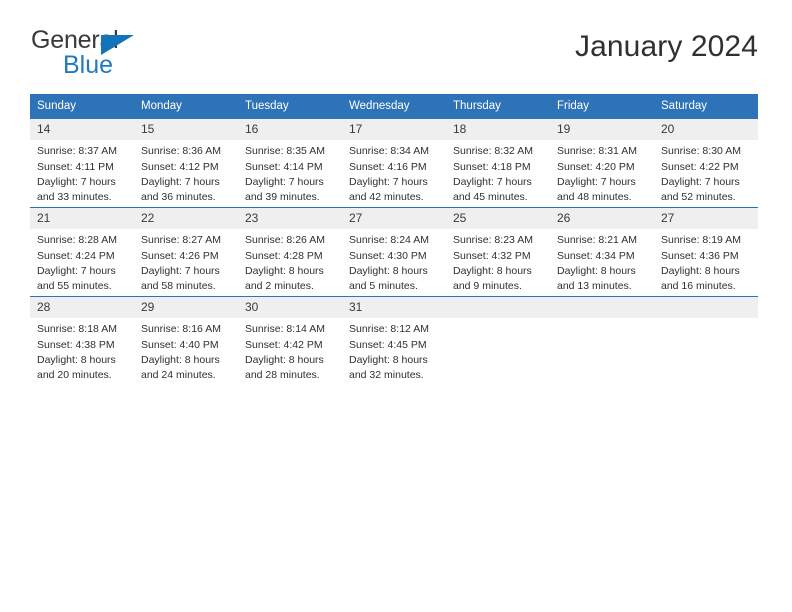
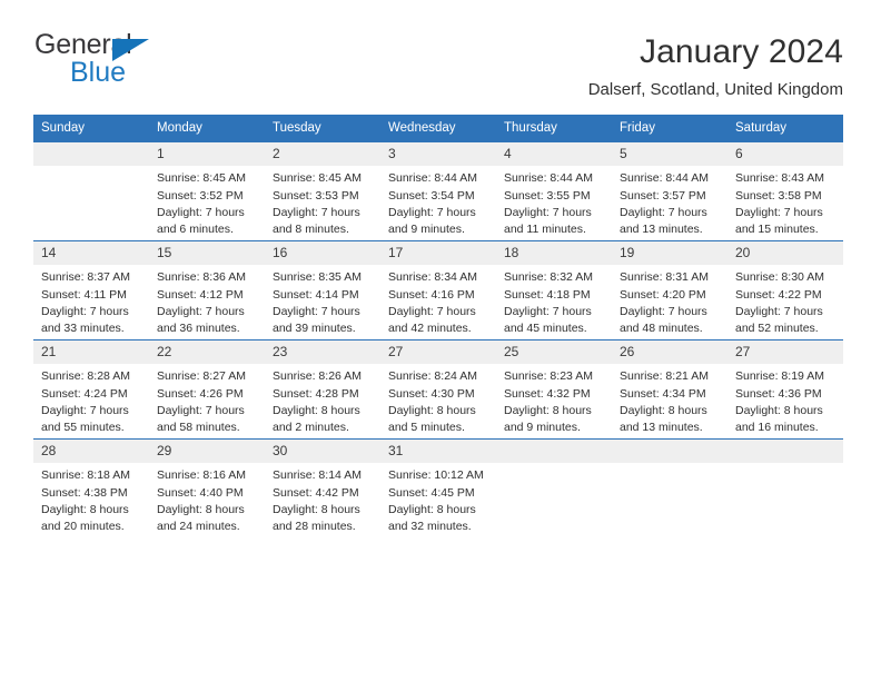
  General
  Blue
  January 2024
+ Dalserf, Scotland, United Kingdom
  Sunday	Monday	Tuesday	Wednesday	Thursday	Friday	Saturday
+ 	1 Sunrise: 8:45 AM Sunset: 3:52 PM Daylight: 7 hours and 6 minutes.	2 Sunrise: 8:45 AM Sunset: 3:53 PM Daylight: 7 hours and 8 minutes.	3 Sunrise: 8:44 AM Sunset: 3:54 PM Daylight: 7 hours and 9 minutes.	4 Sunrise: 8:44 AM Sunset: 3:55 PM Daylight: 7 hours and 11 minutes.	5 Sunrise: 8:44 AM Sunset: 3:57 PM Daylight: 7 hours and 13 minutes.	6 Sunrise: 8:43 AM Sunset: 3:58 PM Daylight: 7 hours and 15 minutes.
  14 Sunrise: 8:37 AM Sunset: 4:11 PM Daylight: 7 hours and 33 minutes.	15 Sunrise: 8:36 AM Sunset: 4:12 PM Daylight: 7 hours and 36 minutes.	16 Sunrise: 8:35 AM Sunset: 4:14 PM Daylight: 7 hours and 39 minutes.	17 Sunrise: 8:34 AM Sunset: 4:16 PM Daylight: 7 hours and 42 minutes.	18 Sunrise: 8:32 AM Sunset: 4:18 PM Daylight: 7 hours and 45 minutes.	19 Sunrise: 8:31 AM Sunset: 4:20 PM Daylight: 7 hours and 48 minutes.	20 Sunrise: 8:30 AM Sunset: 4:22 PM Daylight: 7 hours and 52 minutes.
  21 Sunrise: 8:28 AM Sunset: 4:24 PM Daylight: 7 hours and 55 minutes.	22 Sunrise: 8:27 AM Sunset: 4:26 PM Daylight: 7 hours and 58 minutes.	23 Sunrise: 8:26 AM Sunset: 4:28 PM Daylight: 8 hours and 2 minutes.	27 Sunrise: 8:24 AM Sunset: 4:30 PM Daylight: 8 hours and 5 minutes.	25 Sunrise: 8:23 AM Sunset: 4:32 PM Daylight: 8 hours and 9 minutes.	26 Sunrise: 8:21 AM Sunset: 4:34 PM Daylight: 8 hours and 13 minutes.	27 Sunrise: 8:19 AM Sunset: 4:36 PM Daylight: 8 hours and 16 minutes.
- 28 Sunrise: 8:18 AM Sunset: 4:38 PM Daylight: 8 hours and 20 minutes.	29 Sunrise: 8:16 AM Sunset: 4:40 PM Daylight: 8 hours and 24 minutes.	30 Sunrise: 8:14 AM Sunset: 4:42 PM Daylight: 8 hours and 28 minutes.	31 Sunrise: 8:12 AM Sunset: 4:45 PM Daylight: 8 hours and 32 minutes.
+ 28 Sunrise: 8:18 AM Sunset: 4:38 PM Daylight: 8 hours and 20 minutes.	29 Sunrise: 8:16 AM Sunset: 4:40 PM Daylight: 8 hours and 24 minutes.	30 Sunrise: 8:14 AM Sunset: 4:42 PM Daylight: 8 hours and 28 minutes.	31 Sunrise: 10:12 AM Sunset: 4:45 PM Daylight: 8 hours and 32 minutes.
